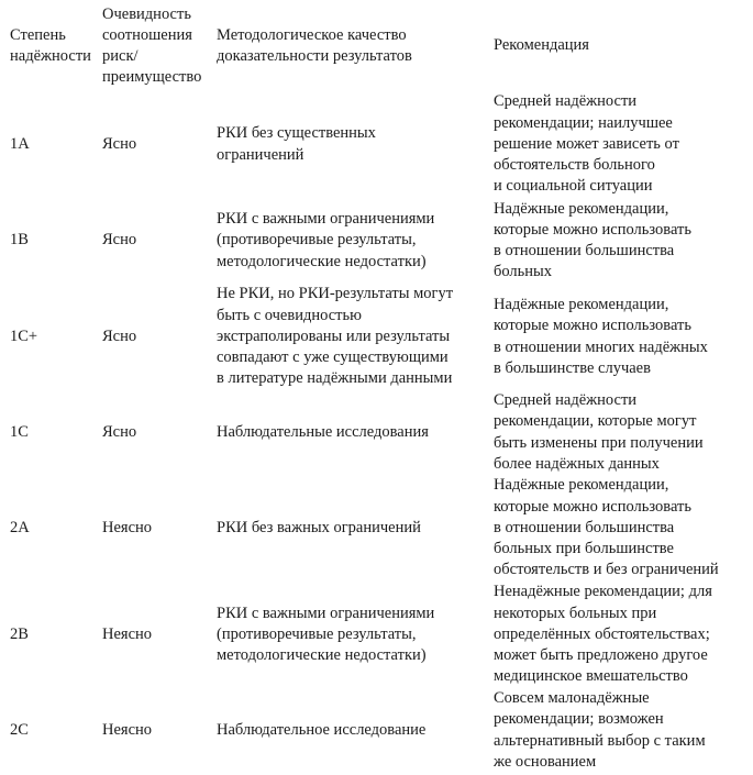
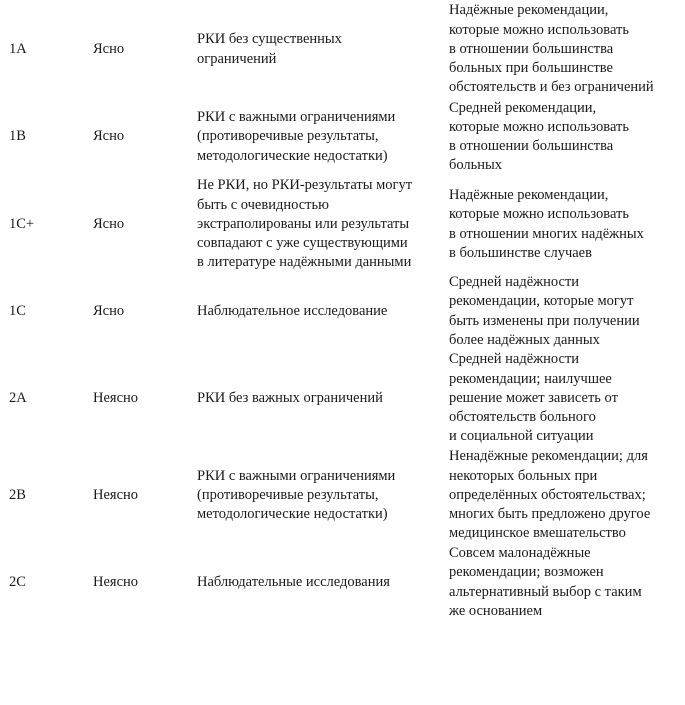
- Степень надёжности	Очевидность соотношения риск/ преимущество	Методологическое качество доказательности результатов	Рекомендация
- 1A	Ясно	РКИ без существенных ограничений	Средней надёжности рекомендации; наилучшее решение может зависеть от обстоятельств больного и социальной ситуации
+ 1A	Ясно	РКИ без существенных ограничений	Надёжные рекомендации, которые можно использовать в отношении большинства больных при большинстве обстоятельств и без ограничений
- 1B	Ясно	РКИ с важными ограничениями (противоречивые результаты, методологические недостатки)	Надёжные рекомендации, которые можно использовать в отношении большинства больных
+ 1B	Ясно	РКИ с важными ограничениями (противоречивые результаты, методологические недостатки)	Средней рекомендации, которые можно использовать в отношении большинства больных
  1C+	Ясно	Не РКИ, но РКИ-результаты могут быть с очевидностью экстраполированы или результаты совпадают с уже существующими в литературе надёжными данными	Надёжные рекомендации, которые можно использовать в отношении многих надёжных в большинстве случаев
- 1C	Ясно	Наблюдательные исследования	Средней надёжности рекомендации, которые могут быть изменены при получении более надёжных данных
+ 1C	Ясно	Наблюдательное исследование	Средней надёжности рекомендации, которые могут быть изменены при получении более надёжных данных
- 2A	Неясно	РКИ без важных ограничений	Надёжные рекомендации, которые можно использовать в отношении большинства больных при большинстве обстоятельств и без ограничений
+ 2A	Неясно	РКИ без важных ограничений	Средней надёжности рекомендации; наилучшее решение может зависеть от обстоятельств больного и социальной ситуации
- 2B	Неясно	РКИ с важными ограничениями (противоречивые результаты, методологические недостатки)	Ненадёжные рекомендации; для некоторых больных при определённых обстоятельствах; может быть предложено другое медицинское вмешательство
+ 2B	Неясно	РКИ с важными ограничениями (противоречивые результаты, методологические недостатки)	Ненадёжные рекомендации; для некоторых больных при определённых обстоятельствах; многих быть предложено другое медицинское вмешательство
- 2C	Неясно	Наблюдательное исследование	Совсем малонадёжные рекомендации; возможен альтернативный выбор с таким же основанием
+ 2C	Неясно	Наблюдательные исследования	Совсем малонадёжные рекомендации; возможен альтернативный выбор с таким же основанием
